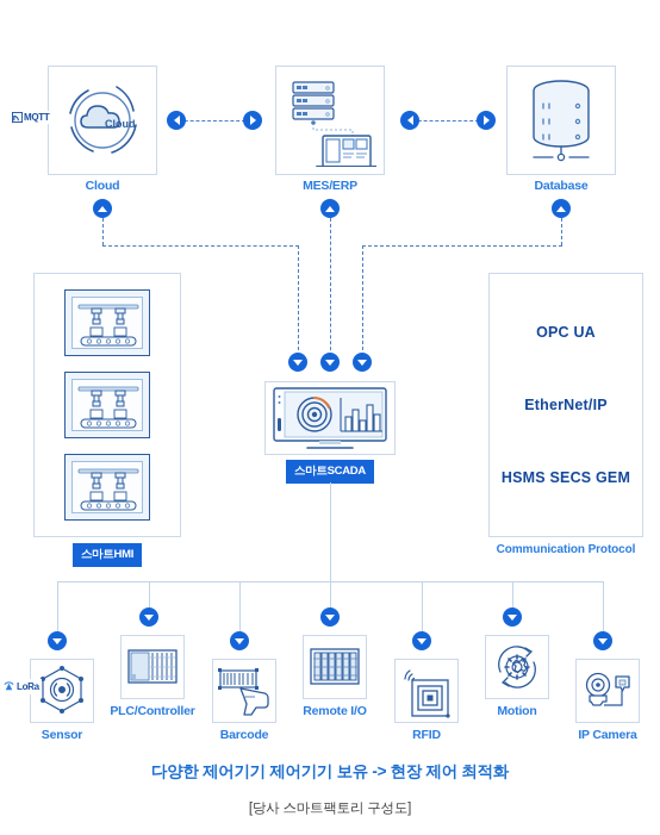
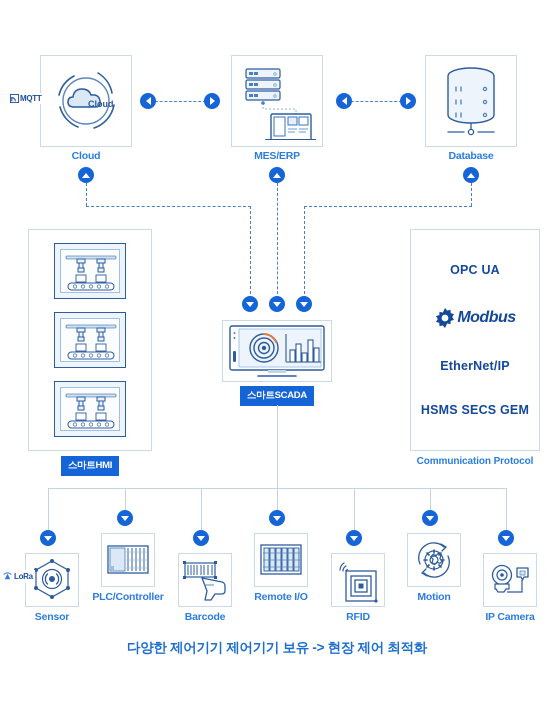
  Cloud
  MQTT
  Cloud
  MES/ERP
  Database
  스마트HMI
  스마트SCADA
  OPC UA
+ Modbus
  EtherNet/IP
  HSMS SECS GEM
  Communication Protocol
  LoRa
  Sensor
  PLC/Controller
  Barcode
  Remote I/O
  RFID
  Motion
  IP Camera
  다양한 제어기기 제어기기 보유 -> 현장 제어 최적화
- [당사 스마트팩토리 구성도]
